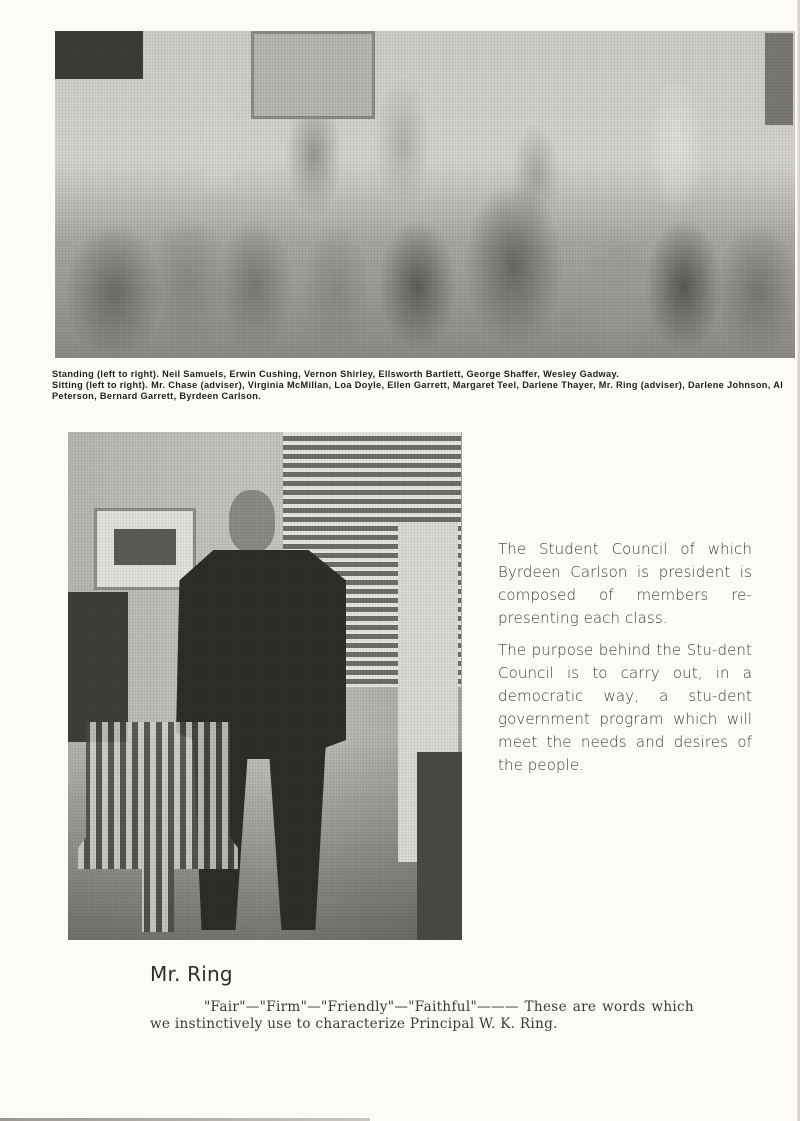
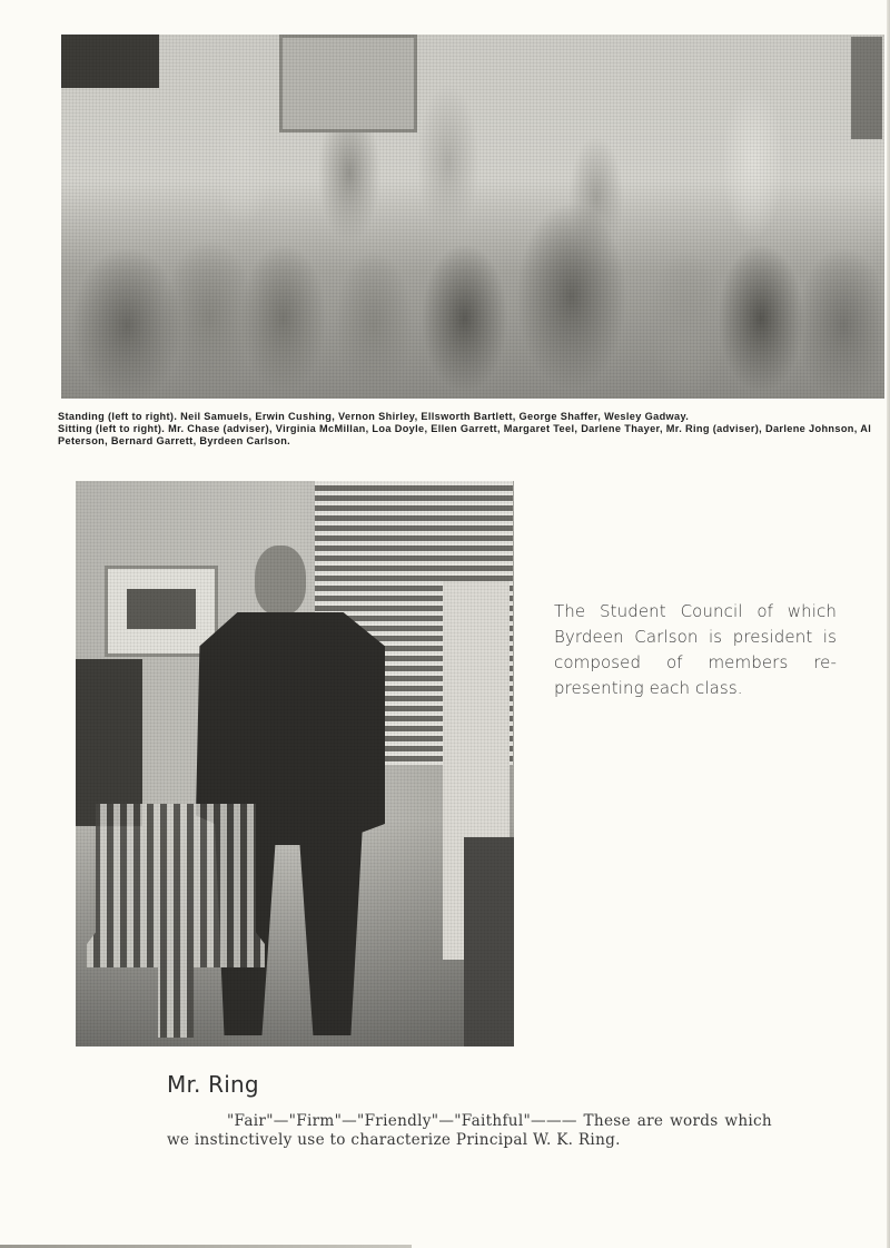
  Standing (left to right). Neil Samuels, Erwin Cushing, Vernon Shirley, Ellsworth Bartlett, George Shaffer, Wesley Gadway.
  Sitting (left to right). Mr. Chase (adviser), Virginia McMillan, Loa Doyle, Ellen Garrett, Margaret Teel, Darlene Thayer, Mr. Ring (adviser), Darlene Johnson, Al Peterson, Bernard Garrett, Byrdeen Carlson.
  The Student Council of which Byrdeen Carlson is president is composed of members re-presenting each class.
- The purpose behind the Stu-dent Council is to carry out, in a democratic way, a stu-dent government program which will meet the needs and desires of the people.
  Mr. Ring
  "Fair"—"Firm"—"Friendly"—"Faithful"——— These are words which we instinctively use to characterize Principal W. K. Ring.
